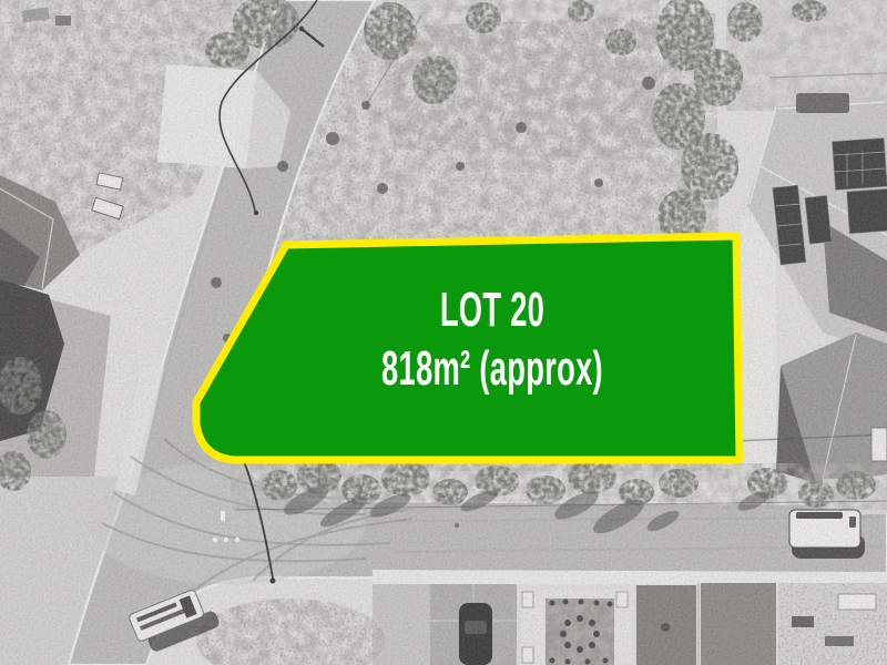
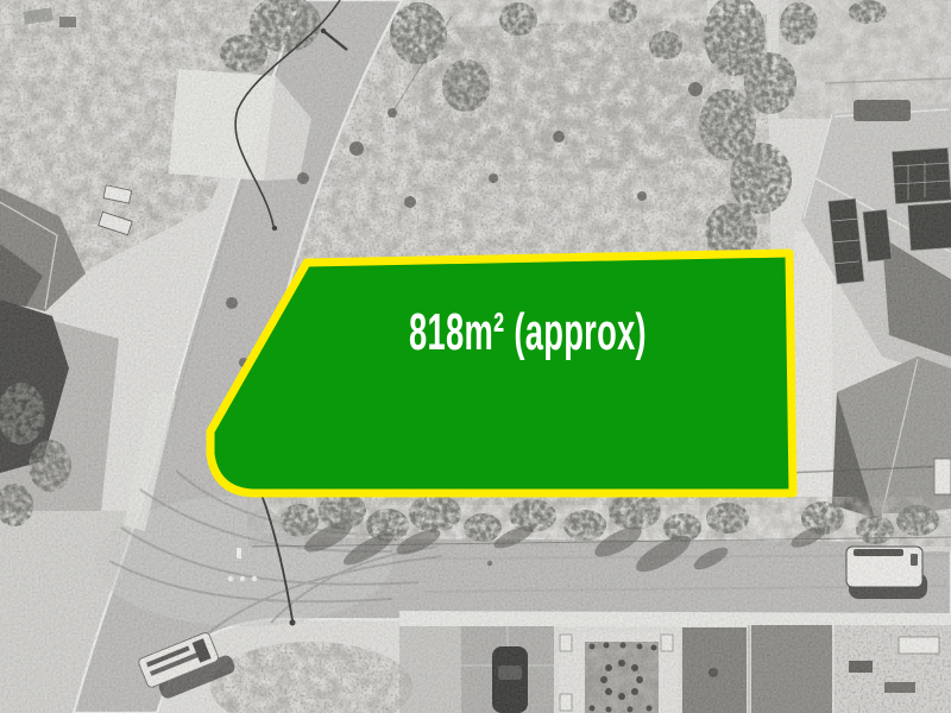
- LOT 20
  818m² (approx)
